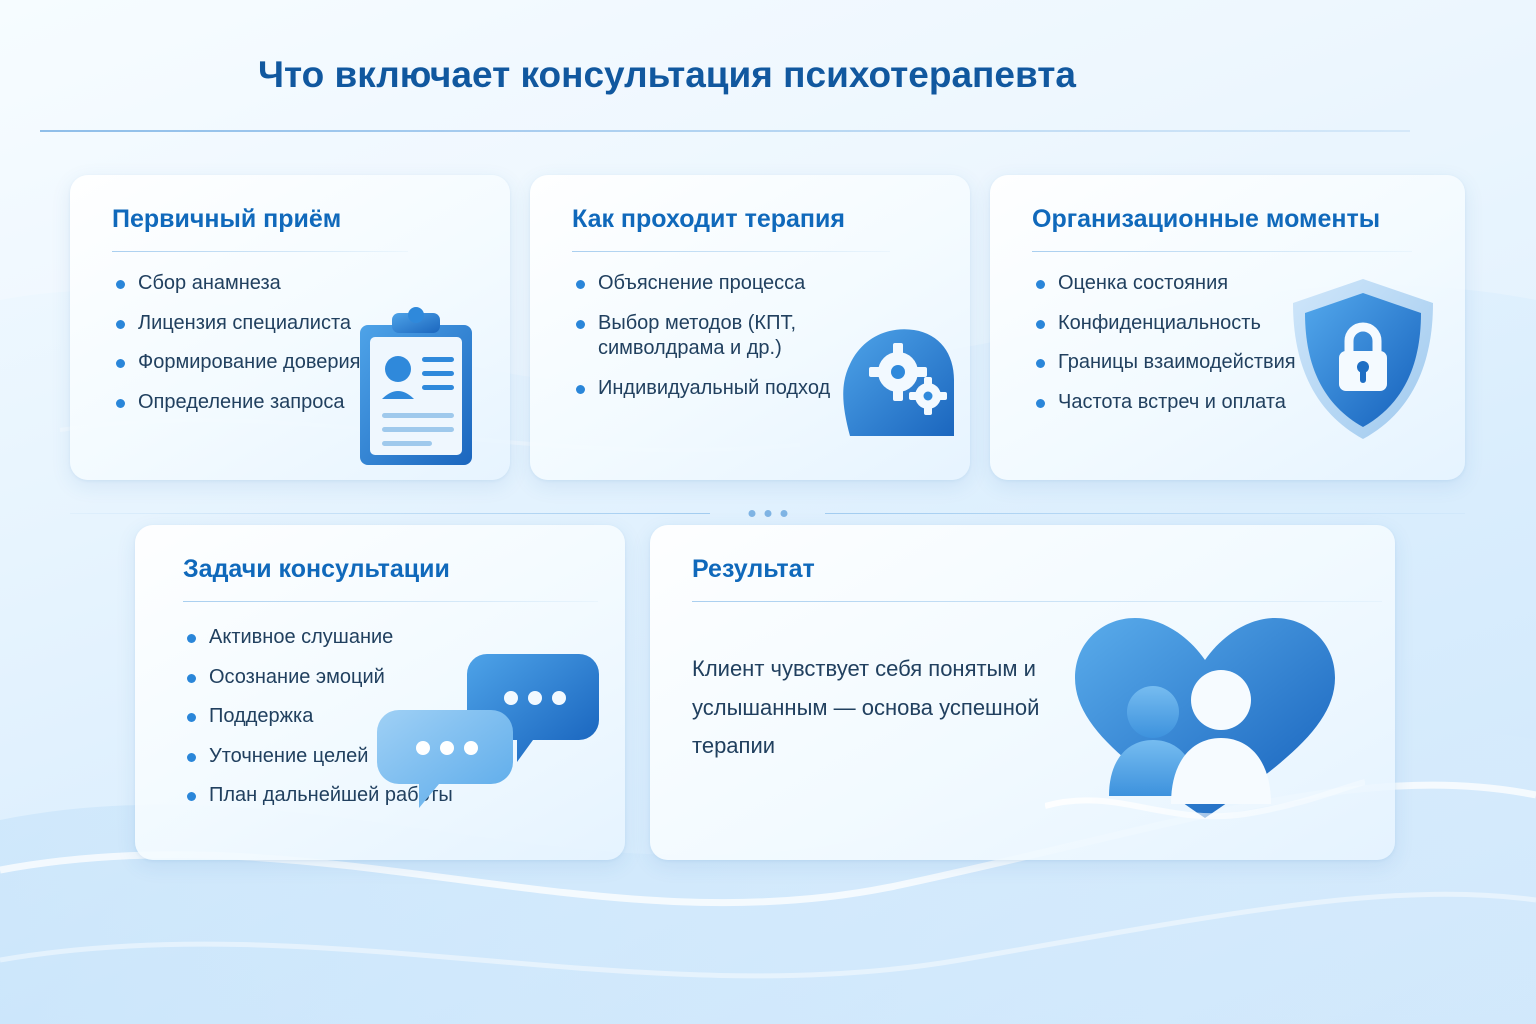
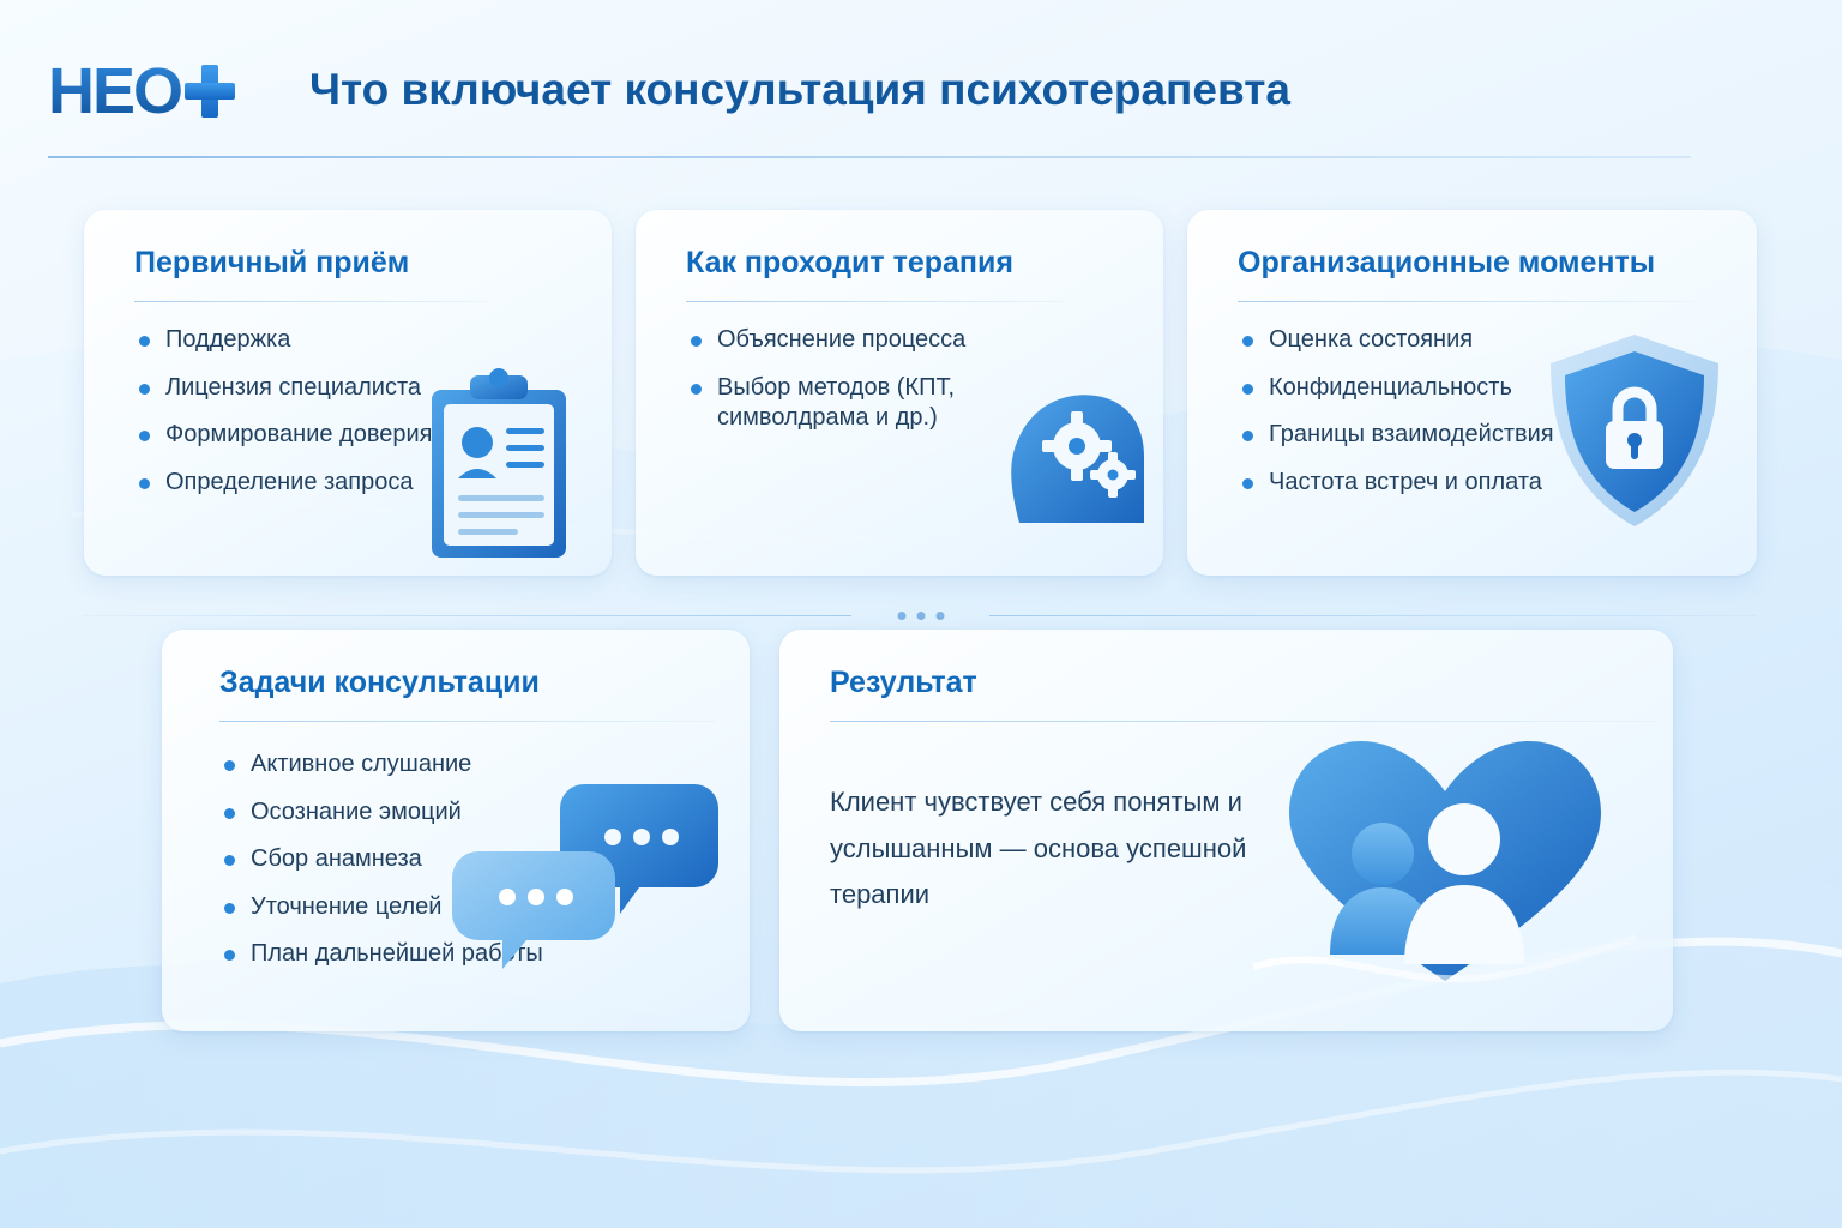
+ HEO
  Что включает консультация психотерапевта
  Первичный приём
- Сбор анамнеза
+ Поддержка
  Лицензия специалиста
  Формирование доверия
  Определение запроса
  Как проходит терапия
  Объяснение процесса
  Выбор методов (КПТ, символдрама и др.)
- Индивидуальный подход
  Организационные моменты
  Оценка состояния
  Конфиденциальность
  Границы взаимодействия
  Частота встреч и оплата
  Задачи консультации
  Активное слушание
  Осознание эмоций
- Поддержка
+ Сбор анамнеза
  Уточнение целей
  План дальнейшей рабты
  Результат
  Клиент чувствует себя понятым и услышанным — основа успешной терапии
